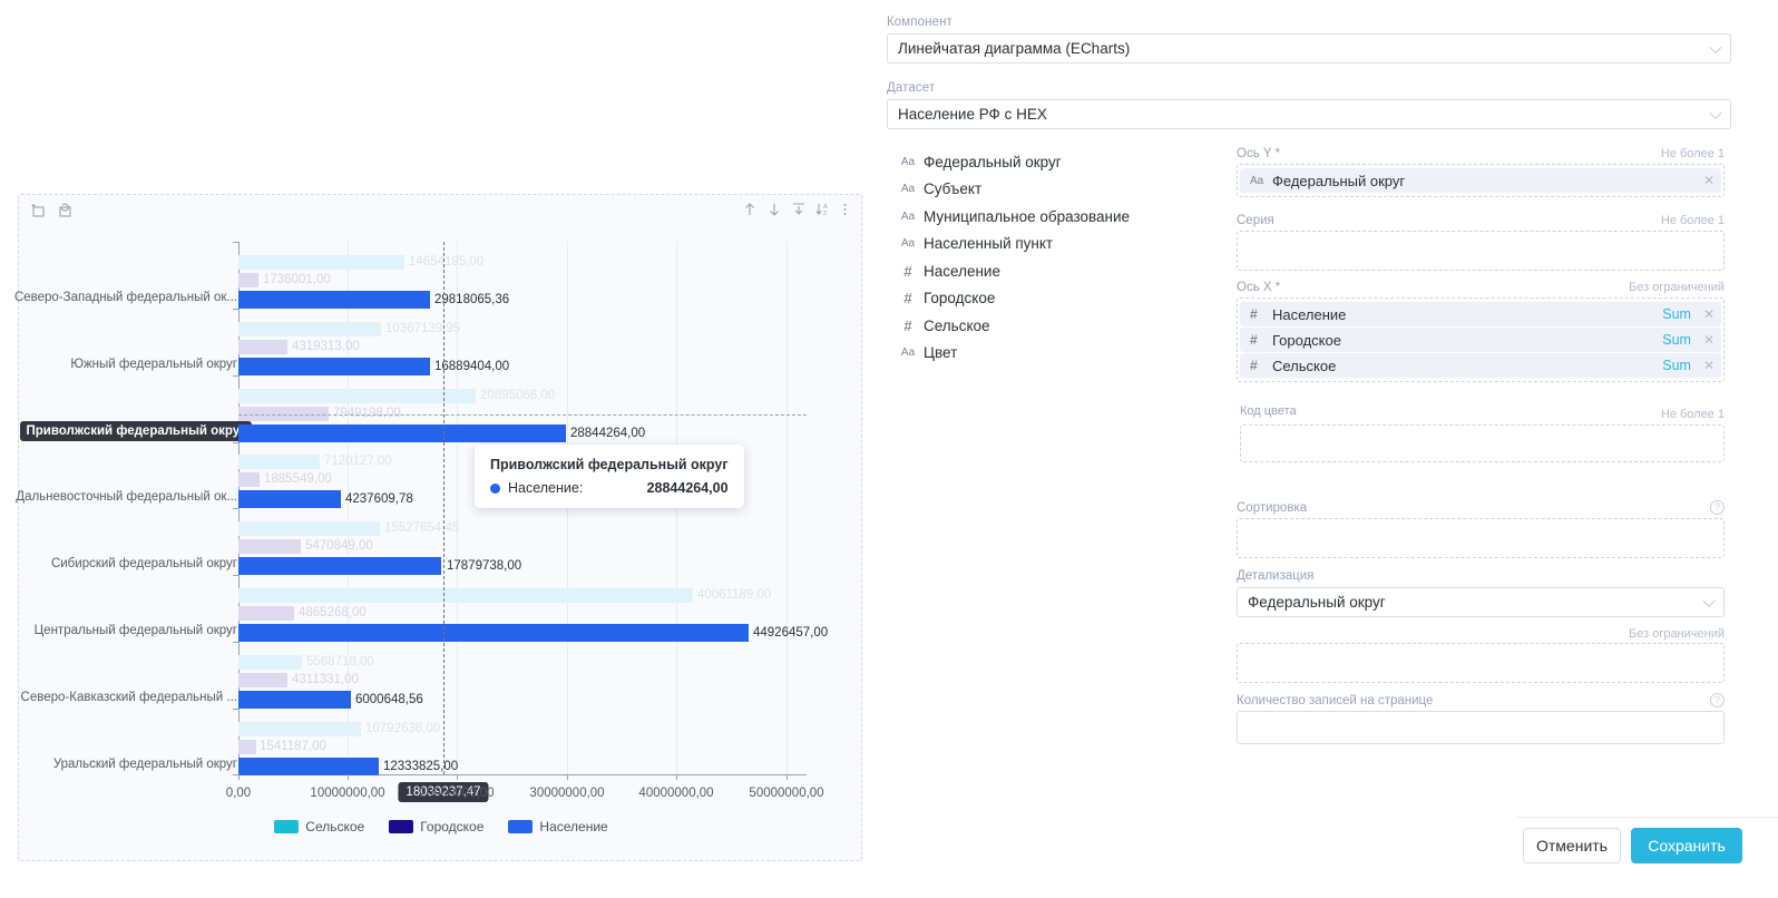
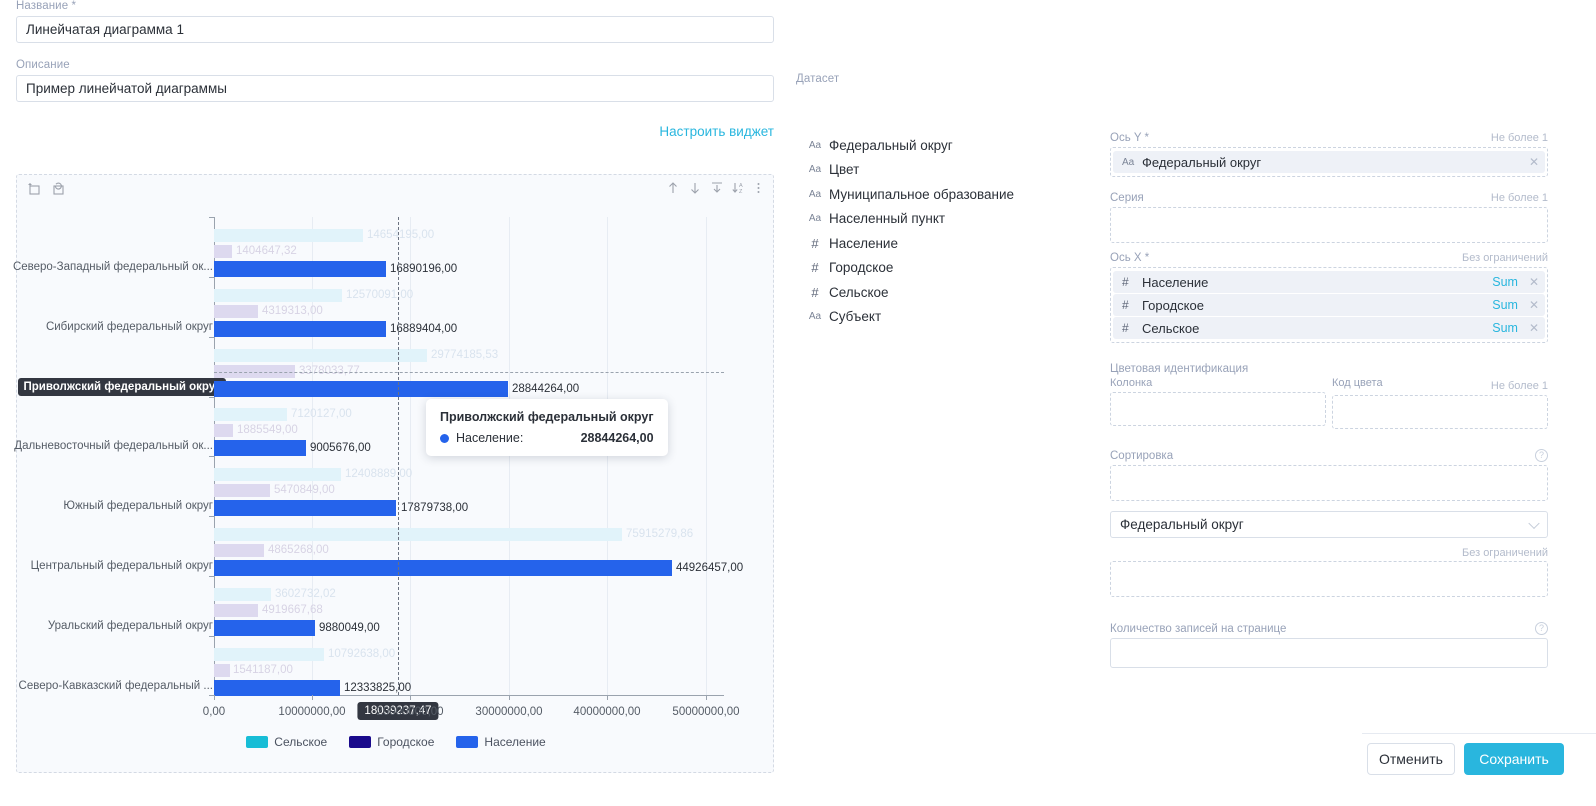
+ Название *
+ Линейчатая диаграмма 1
+ Описание
+ Пример линейчатой диаграммы
+ Настроить виджет
  Северо-Западный федеральный ок...
  14654195,00
- 1736001,00
+ 1404647,32
- 29818065,36
+ 16890196,00
- Южный федеральный округ
+ Сибирский федеральный округ
- 10367139,95
+ 12570091,00
  4319313,00
  16889404,00
  Приволжский федеральный окру
- 20895066,00
+ 29774185,53
- 7949198,00
+ 3378033,77
  28844264,00
  Дальневосточный федеральный ок...
  7120127,00
  1885549,00
- 4237609,78
+ 9005676,00
- Сибирский федеральный округ
+ Южный федеральный округ
- 15527654,45
+ 12408889,00
  5470849,00
  17879738,00
  Центральный федеральный округ
- 40061189,00
+ 75915279,86
  4865268,00
  44926457,00
- Северо-Кавказский федеральный ...
+ Уральский федеральный округ
- 5568718,00
+ 3602732,02
- 4311331,00
+ 4919667,68
- 6000648,56
+ 9880049,00
- Уральский федеральный округ
+ Северо-Кавказский федеральный ...
  10792638,00
  1541187,00
  12333825,00
  18039237,47
  0,00
  10000000,00
  20000000,00
  30000000,00
  40000000,00
  50000000,00
  Приволжский федеральный округ
  Население:
  28844264,00
  Сельское
  Городское
  Население
- Компонент
- Линейчатая диаграмма (ECharts)
  Датасет
- Население РФ с HEX
  Aa
  Федеральный округ
  Aa
- Субъект
+ Цвет
  Aa
  Муниципальное образование
  Aa
  Населенный пункт
  #
  Население
  #
  Городское
  #
  Сельское
  Aa
- Цвет
+ Субъект
  Ось Y *
  Не более 1
  Aa
  Федеральный округ
  ✕
  Серия
  Не более 1
  Ось X *
  Без ограничений
  #
  Население
  Sum
  ✕
  #
  Городское
  Sum
  ✕
  #
  Сельское
  Sum
  ✕
+ Цветовая идентификация
+ Колонка
  Код цвета
  Не более 1
  Сортировка
  ?
- Детализация
  Федеральный округ
  Без ограничений
  Количество записей на странице
  ?
  Отменить
  Сохранить
